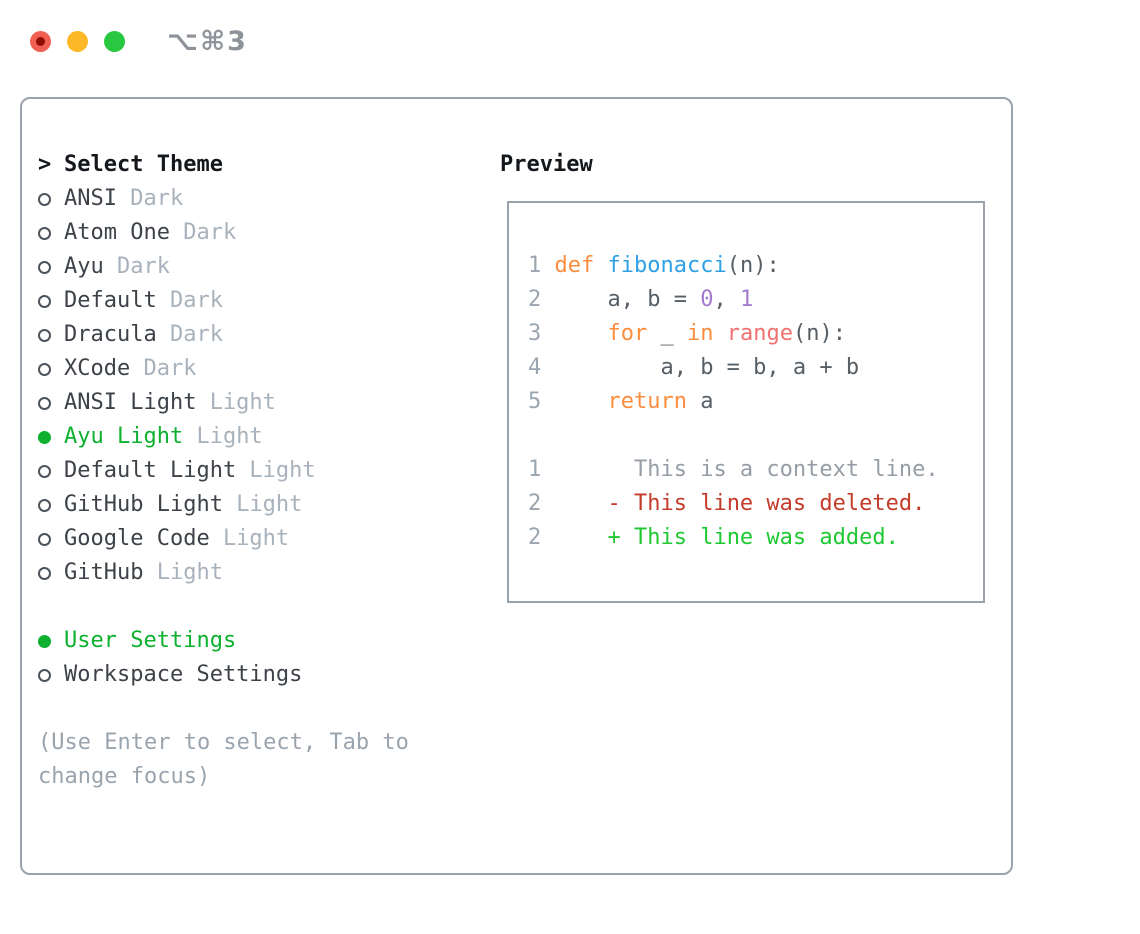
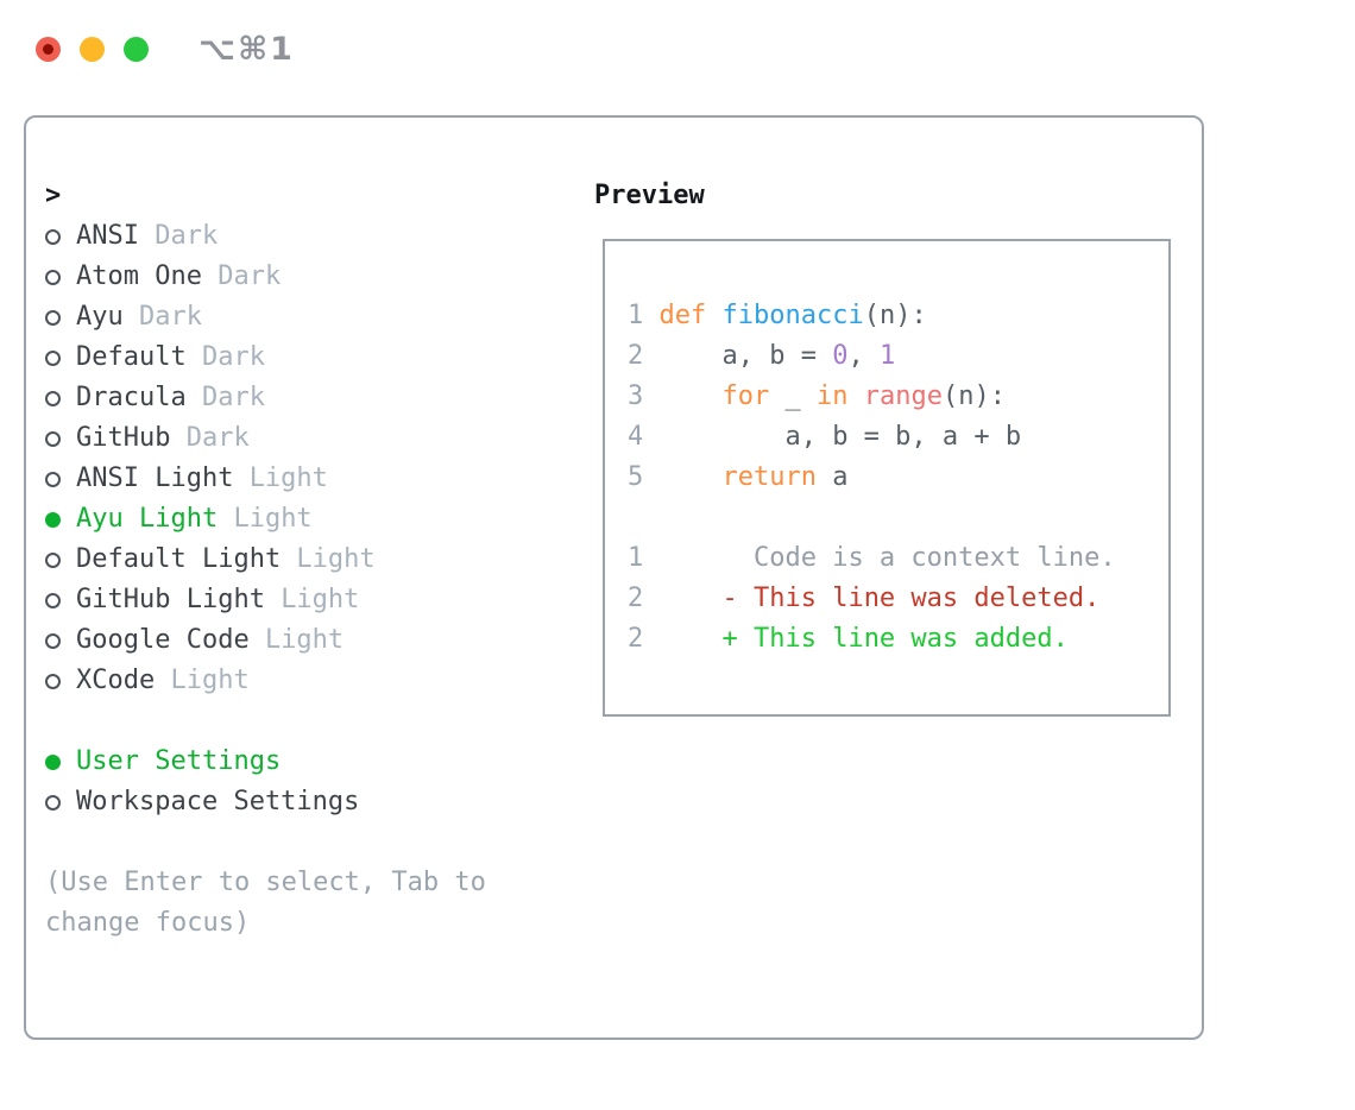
- ⌥⌘3
+ ⌥⌘1
  >
- Select Theme
  ANSI
  Dark
  Atom One
  Dark
  Ayu
  Dark
  Default
  Dark
  Dracula
  Dark
- XCode
+ GitHub
  Dark
  ANSI Light
  Light
  Ayu Light
  Light
  Default Light
  Light
  GitHub Light
  Light
  Google Code
  Light
- GitHub
+ XCode
  Light
  User Settings
  Workspace Settings
  (Use Enter to select, Tab to change focus)
  Preview
  1 def fibonacci(n):
  2 a, b = 0, 1
  3 for _ in range(n):
  4 a, b = b, a + b
  5 return a
- 1 This is a context line.
+ 1 Code is a context line.
  2 - This line was deleted.
  2 + This line was added.
